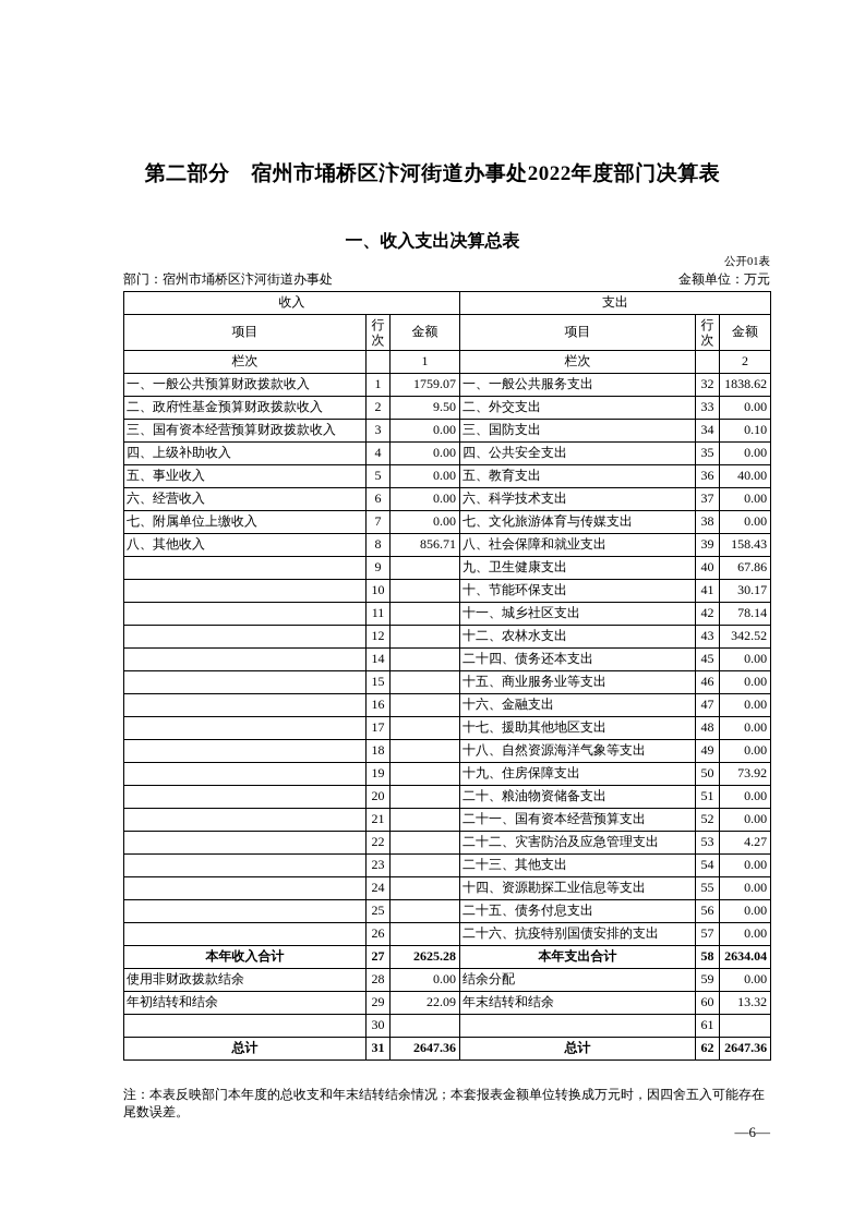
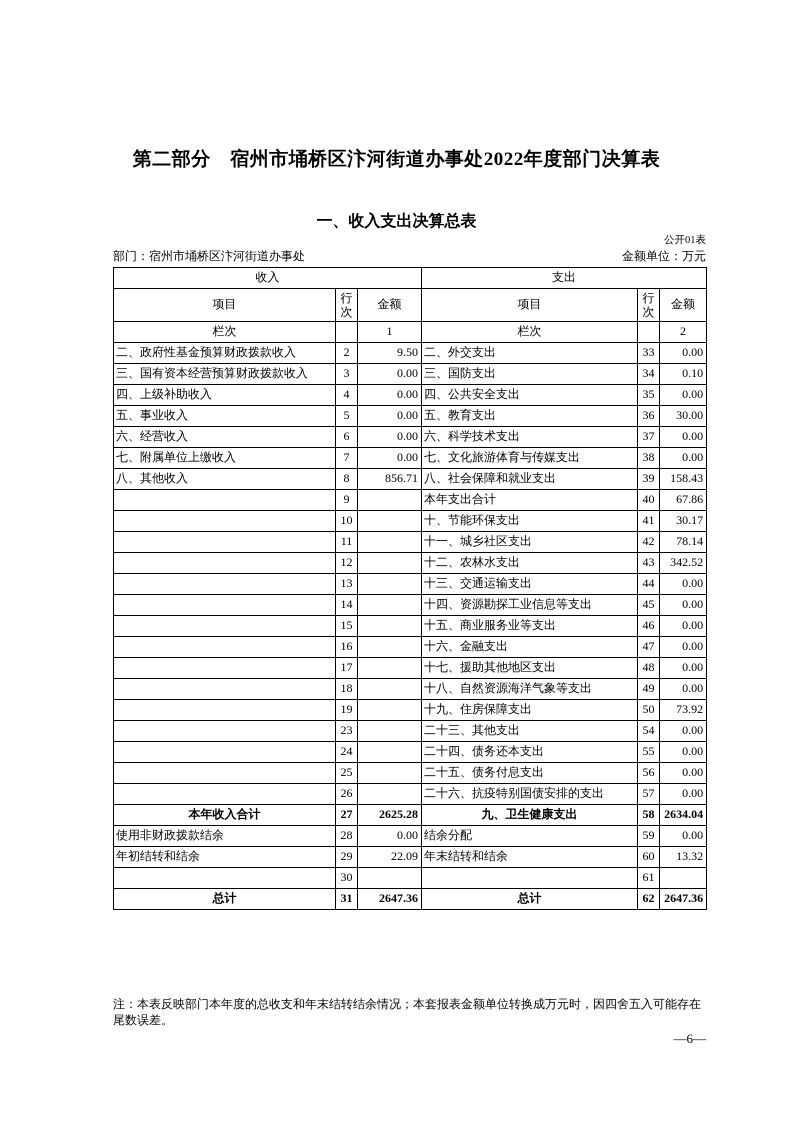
  第二部分 宿州市埇桥区汴河街道办事处2022年度部门决算表
  一、收入支出决算总表
  公开01表
  部门：宿州市埇桥区汴河街道办事处
  金额单位：万元
  收入	支出
  项目	行次	金额	项目	行次	金额
  栏次		1	栏次		2
- 一、一般公共预算财政拨款收入	1	1759.07	一、一般公共服务支出	32	1838.62
  二、政府性基金预算财政拨款收入	2	9.50	二、外交支出	33	0.00
  三、国有资本经营预算财政拨款收入	3	0.00	三、国防支出	34	0.10
  四、上级补助收入	4	0.00	四、公共安全支出	35	0.00
- 五、事业收入	5	0.00	五、教育支出	36	40.00
+ 五、事业收入	5	0.00	五、教育支出	36	30.00
  六、经营收入	6	0.00	六、科学技术支出	37	0.00
  七、附属单位上缴收入	7	0.00	七、文化旅游体育与传媒支出	38	0.00
  八、其他收入	8	856.71	八、社会保障和就业支出	39	158.43
- 	9		九、卫生健康支出	40	67.86
+ 	9		本年支出合计	40	67.86
  	10		十、节能环保支出	41	30.17
  	11		十一、城乡社区支出	42	78.14
  	12		十二、农林水支出	43	342.52
+ 	13		十三、交通运输支出	44	0.00
- 	14		二十四、债务还本支出	45	0.00
+ 	14		十四、资源勘探工业信息等支出	45	0.00
  	15		十五、商业服务业等支出	46	0.00
  	16		十六、金融支出	47	0.00
  	17		十七、援助其他地区支出	48	0.00
  	18		十八、自然资源海洋气象等支出	49	0.00
  	19		十九、住房保障支出	50	73.92
- 	20		二十、粮油物资储备支出	51	0.00
- 	21		二十一、国有资本经营预算支出	52	0.00
- 	22		二十二、灾害防治及应急管理支出	53	4.27
  	23		二十三、其他支出	54	0.00
- 	24		十四、资源勘探工业信息等支出	55	0.00
+ 	24		二十四、债务还本支出	55	0.00
  	25		二十五、债务付息支出	56	0.00
  	26		二十六、抗疫特别国债安排的支出	57	0.00
- 本年收入合计	27	2625.28	本年支出合计	58	2634.04
+ 本年收入合计	27	2625.28	九、卫生健康支出	58	2634.04
  使用非财政拨款结余	28	0.00	结余分配	59	0.00
  年初结转和结余	29	22.09	年末结转和结余	60	13.32
  	30			61
  总计	31	2647.36	总计	62	2647.36
  注：本表反映部门本年度的总收支和年末结转结余情况；本套报表金额单位转换成万元时，因四舍五入可能存在尾数误差。
  —6—
